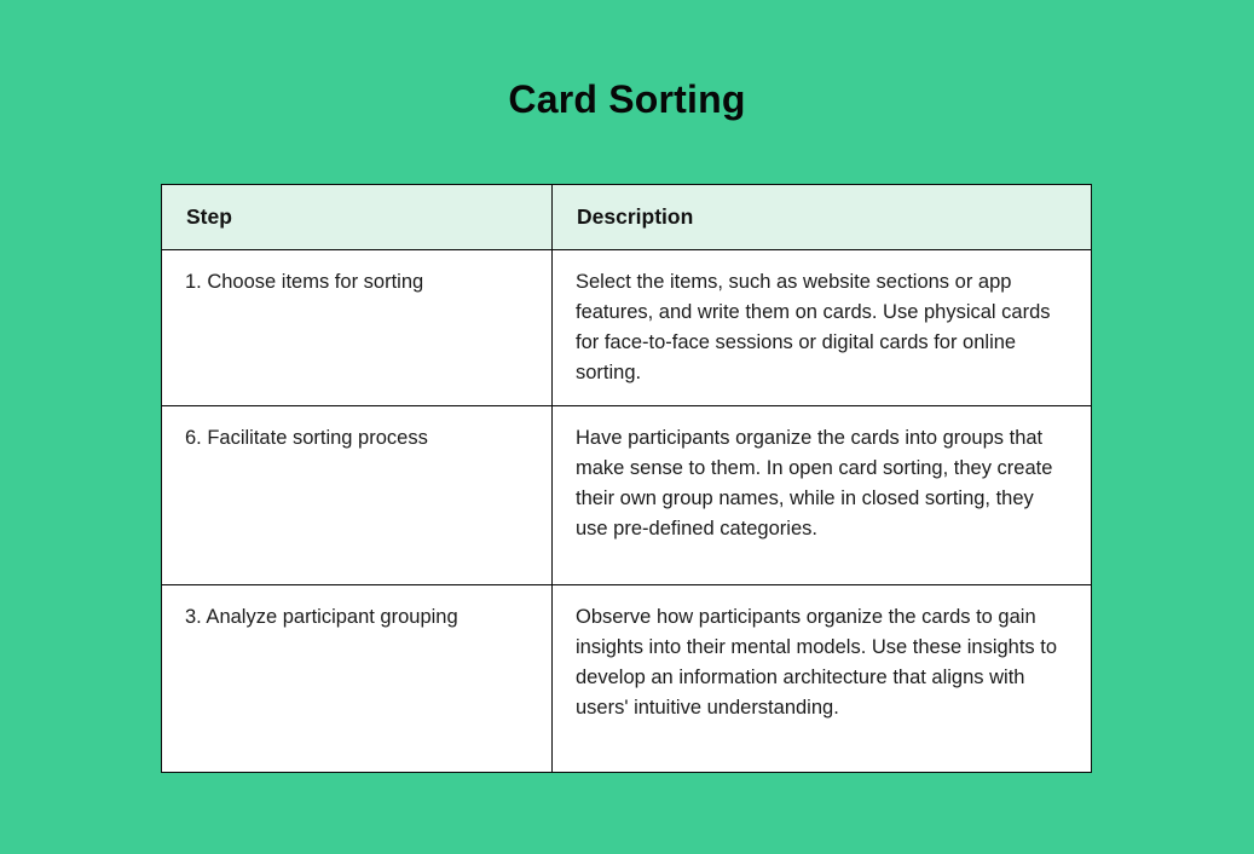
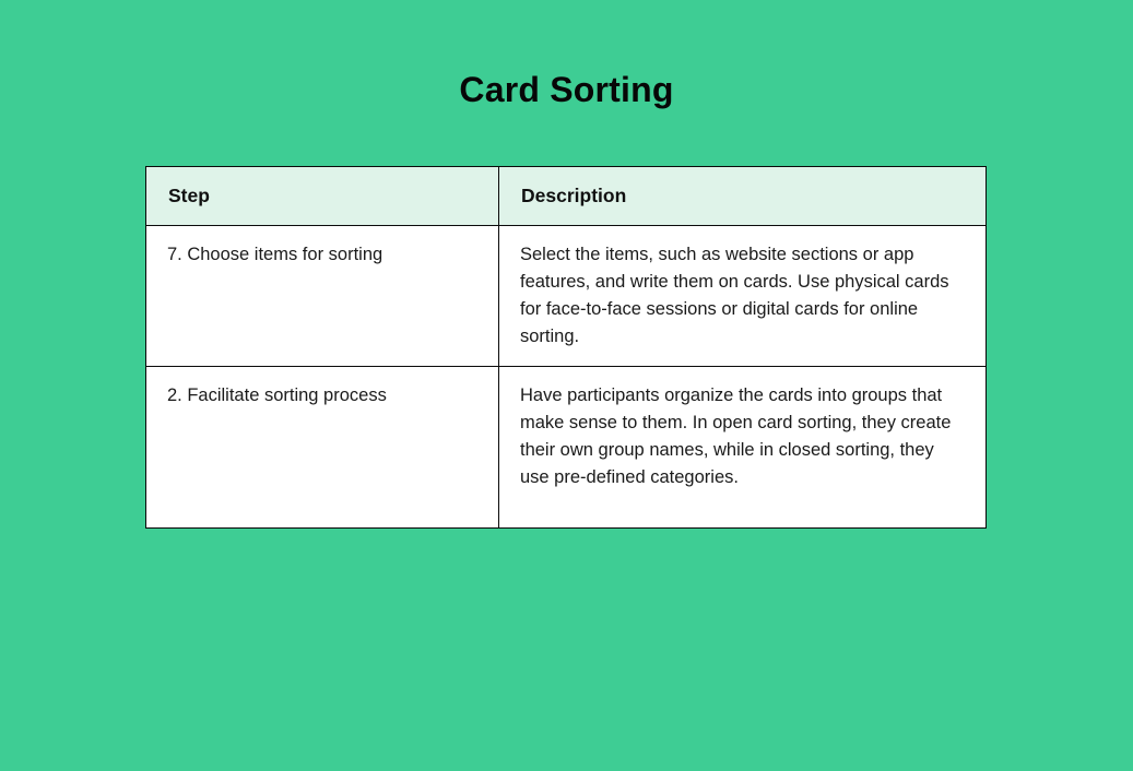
  Card Sorting
  Step	Description
- 1. Choose items for sorting	Select the items, such as website sections or app features, and write them on cards. Use physical cards for face-to-face sessions or digital cards for online sorting.
+ 7. Choose items for sorting	Select the items, such as website sections or app features, and write them on cards. Use physical cards for face-to-face sessions or digital cards for online sorting.
- 6. Facilitate sorting process	Have participants organize the cards into groups that make sense to them. In open card sorting, they create their own group names, while in closed sorting, they use pre-defined categories.
+ 2. Facilitate sorting process	Have participants organize the cards into groups that make sense to them. In open card sorting, they create their own group names, while in closed sorting, they use pre-defined categories.
- 3. Analyze participant grouping	Observe how participants organize the cards to gain insights into their mental models. Use these insights to develop an information architecture that aligns with users' intuitive understanding.
